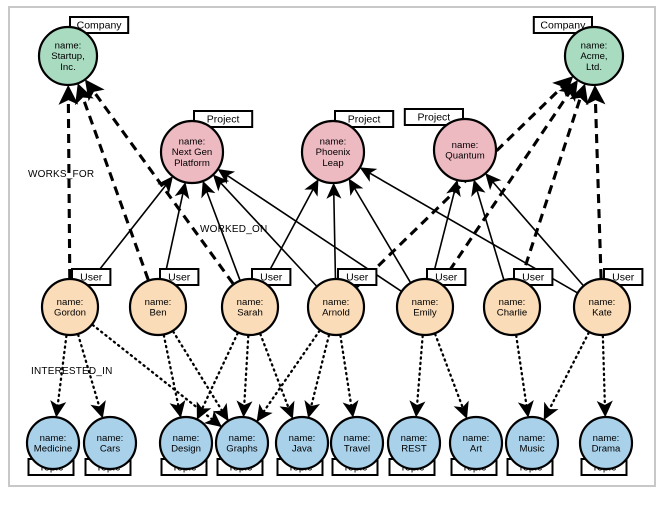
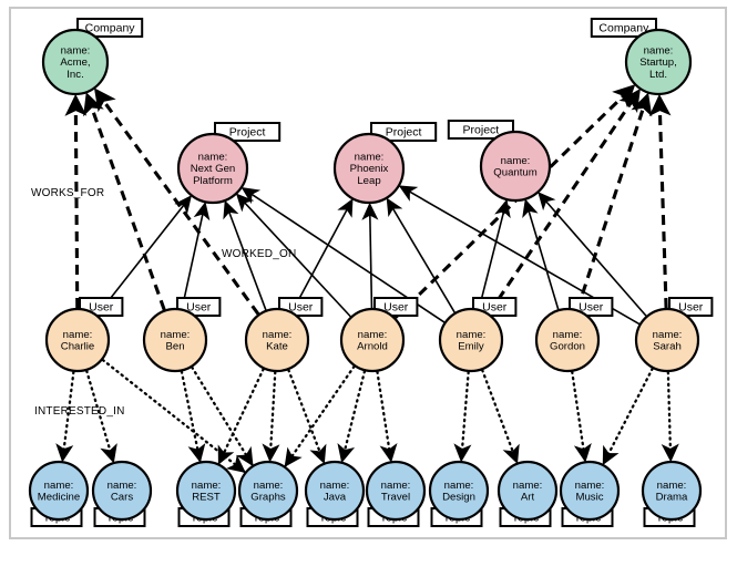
  name:
  Medicine
  name:
  Cars
  name:
- Design
+ REST
  name:
  Graphs
  name:
  Java
  name:
  Travel
  name:
- REST
+ Design
  name:
  Art
  name:
  Music
  name:
  Drama
  User
  name:
- Gordon
+ Charlie
  User
  name:
  Ben
  User
  name:
- Sarah
+ Kate
  User
  name:
  Arnold
  User
  name:
  Emily
  User
  name:
- Charlie
+ Gordon
  User
  name:
- Kate
+ Sarah
  Project
  name:
  Next Gen
  Platform
  Project
  name:
  Phoenix
  Leap
  Project
  name:
  Quantum
  Company
  name:
- Startup,
+ Acme,
  Inc.
  Company
  name:
- Acme,
+ Startup,
  Ltd.
  WORKS_FOR
  WORKED_ON
  INTERESTED_IN
